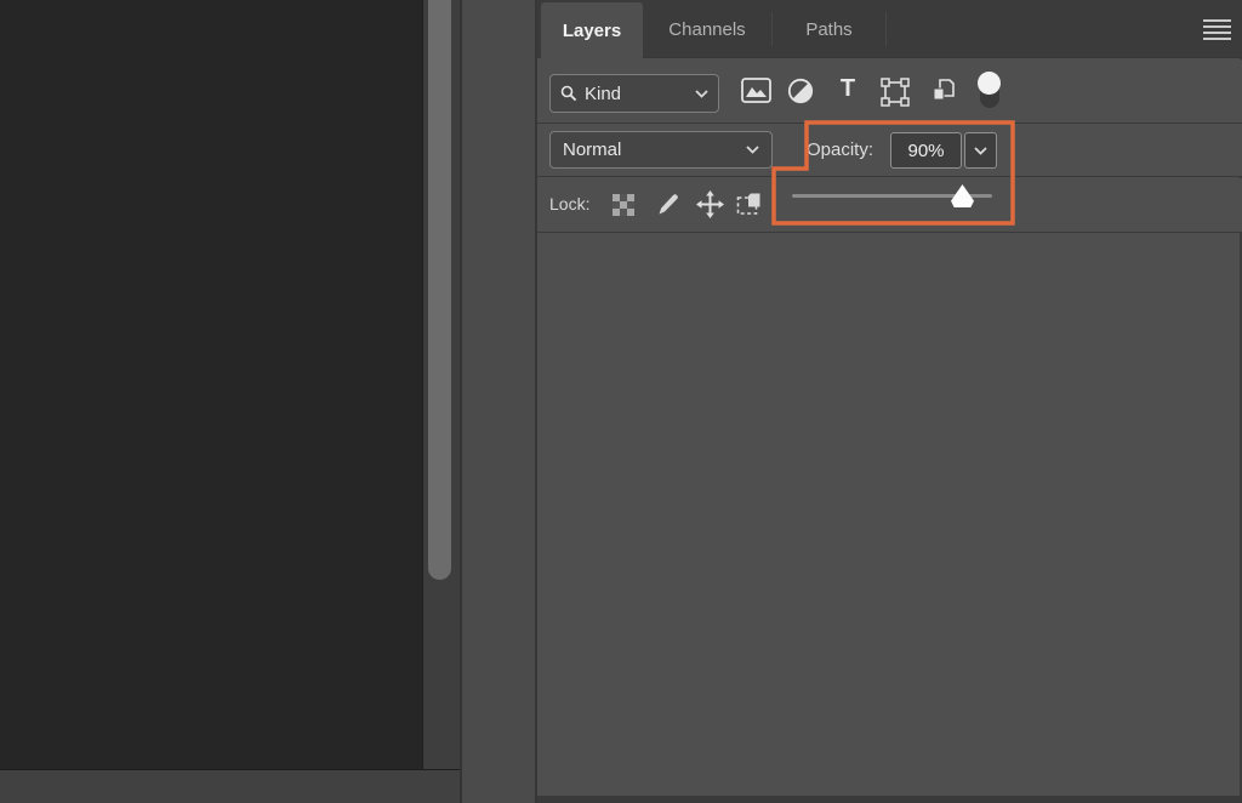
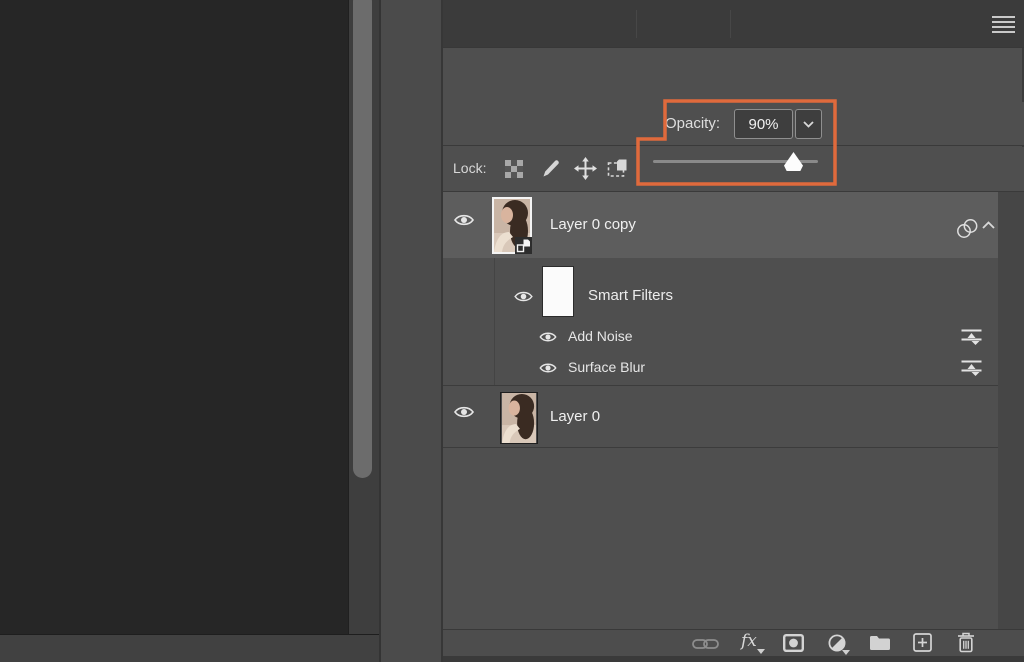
- Layers
- Channels
- Paths
- Kind
- T
- Normal
  Opacity:
  90%
  Lock:
+ Layer 0 copy
+ Smart Filters
+ Add Noise
+ Surface Blur
+ Layer 0
+ fx
